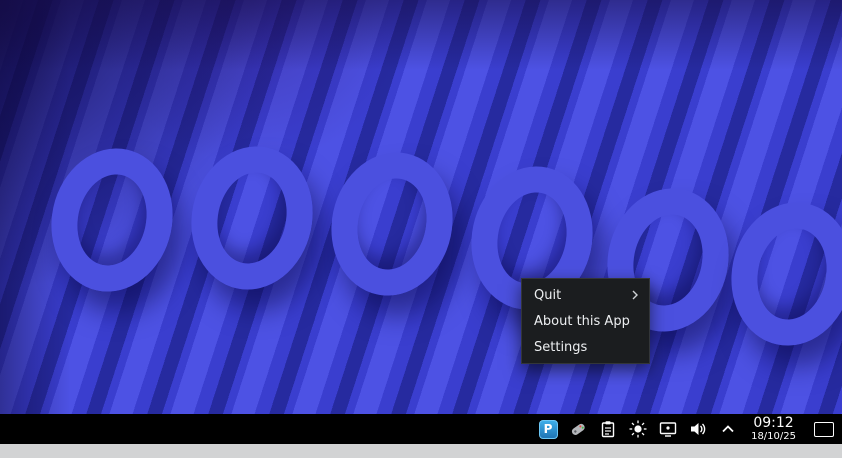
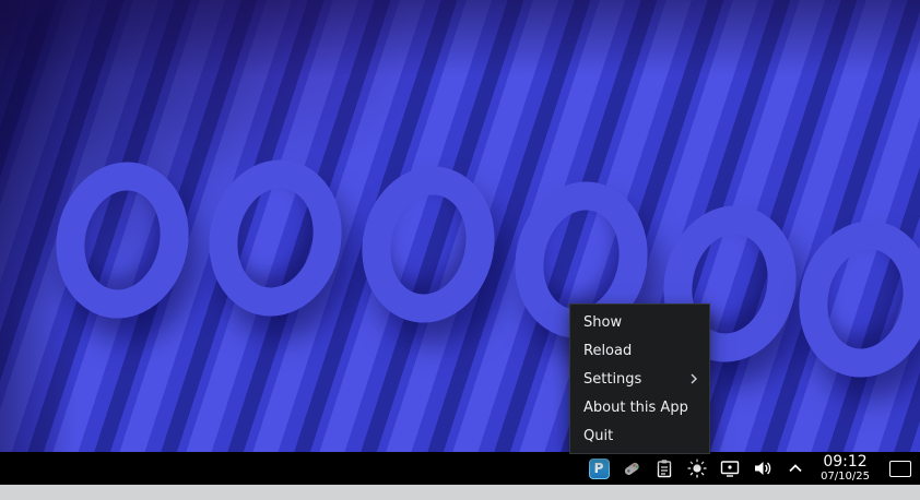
+ Show
+ Reload
- Quit
+ Settings
  About this App
- Settings
+ Quit
  P
  09:12
- 18/10/25
+ 07/10/25
